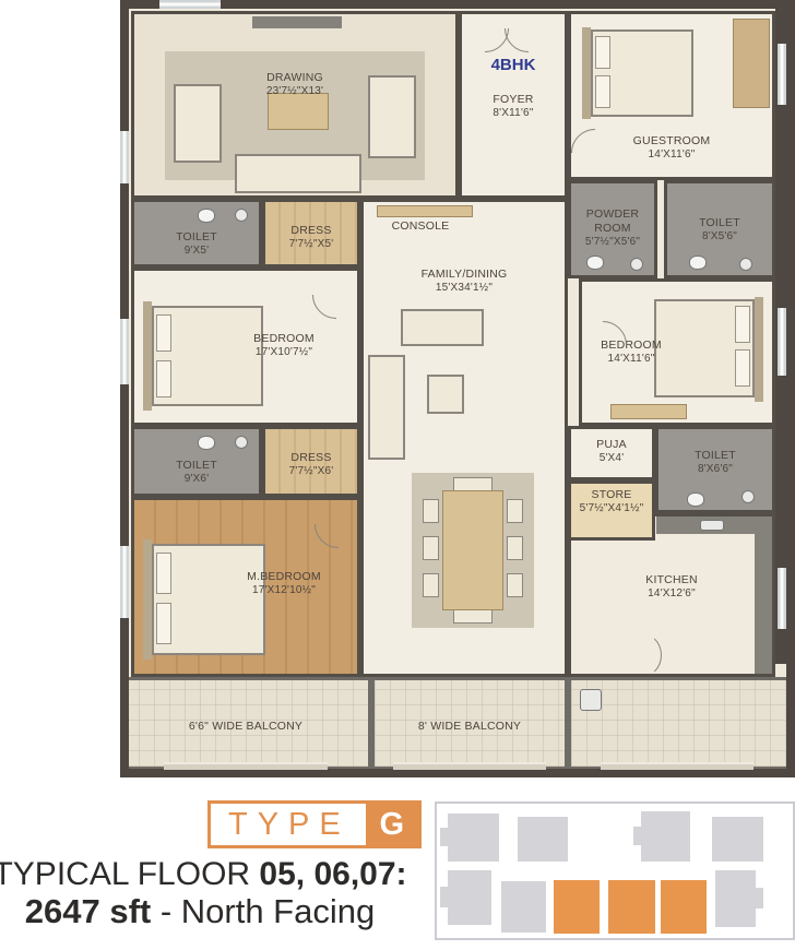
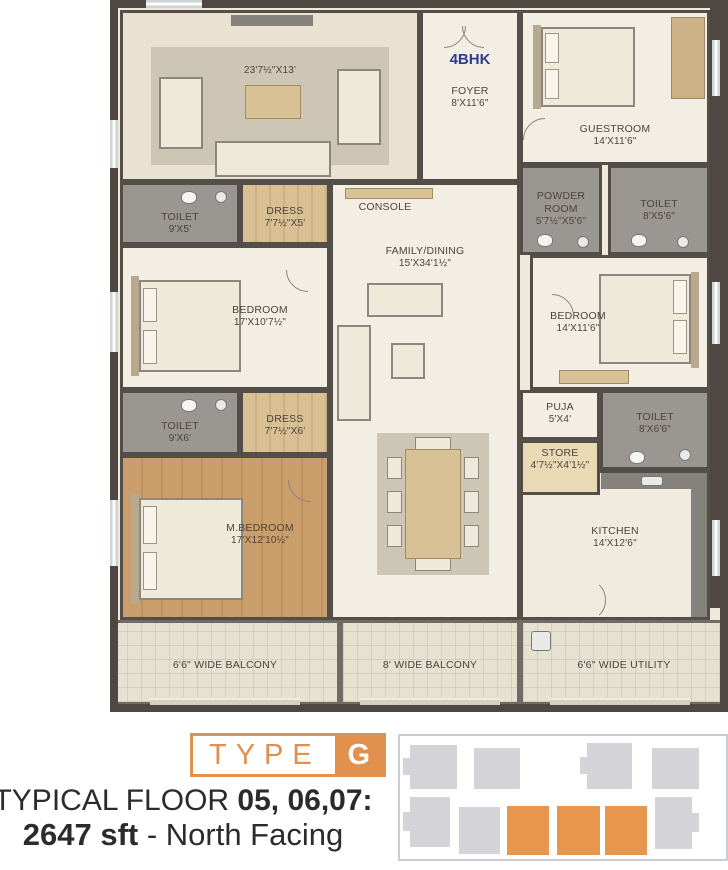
- DRAWING
  23'7½"X13'
  4BHK
  FOYER
  8'X11'6"
  GUESTROOM
  14'X11'6"
  TOILET
  9'X5'
  DRESS
  7'7½"X5'
  POWDER ROOM
  5'7½"X5'6"
  TOILET
  8'X5'6"
  BEDROOM
  17'X10'7½"
  CONSOLE
  FAMILY/DINING
  15'X34'1½"
  BEDROOM
  14'X11'6"
  TOILET
  9'X6'
  DRESS
  7'7½"X6'
  M.BEDROOM
  17'X12'10½"
  PUJA
  5'X4'
  TOILET
  8'X6'6"
  KITCHEN
  14'X12'6"
  STORE
- 5'7½"X4'1½"
+ 4'7½"X4'1½"
  6'6" WIDE BALCONY
  8' WIDE BALCONY
+ 6'6" WIDE UTILITY
  TYPE
  G
  TYPICAL FLOOR 05, 06,07:
  2647 sft - North Facing
